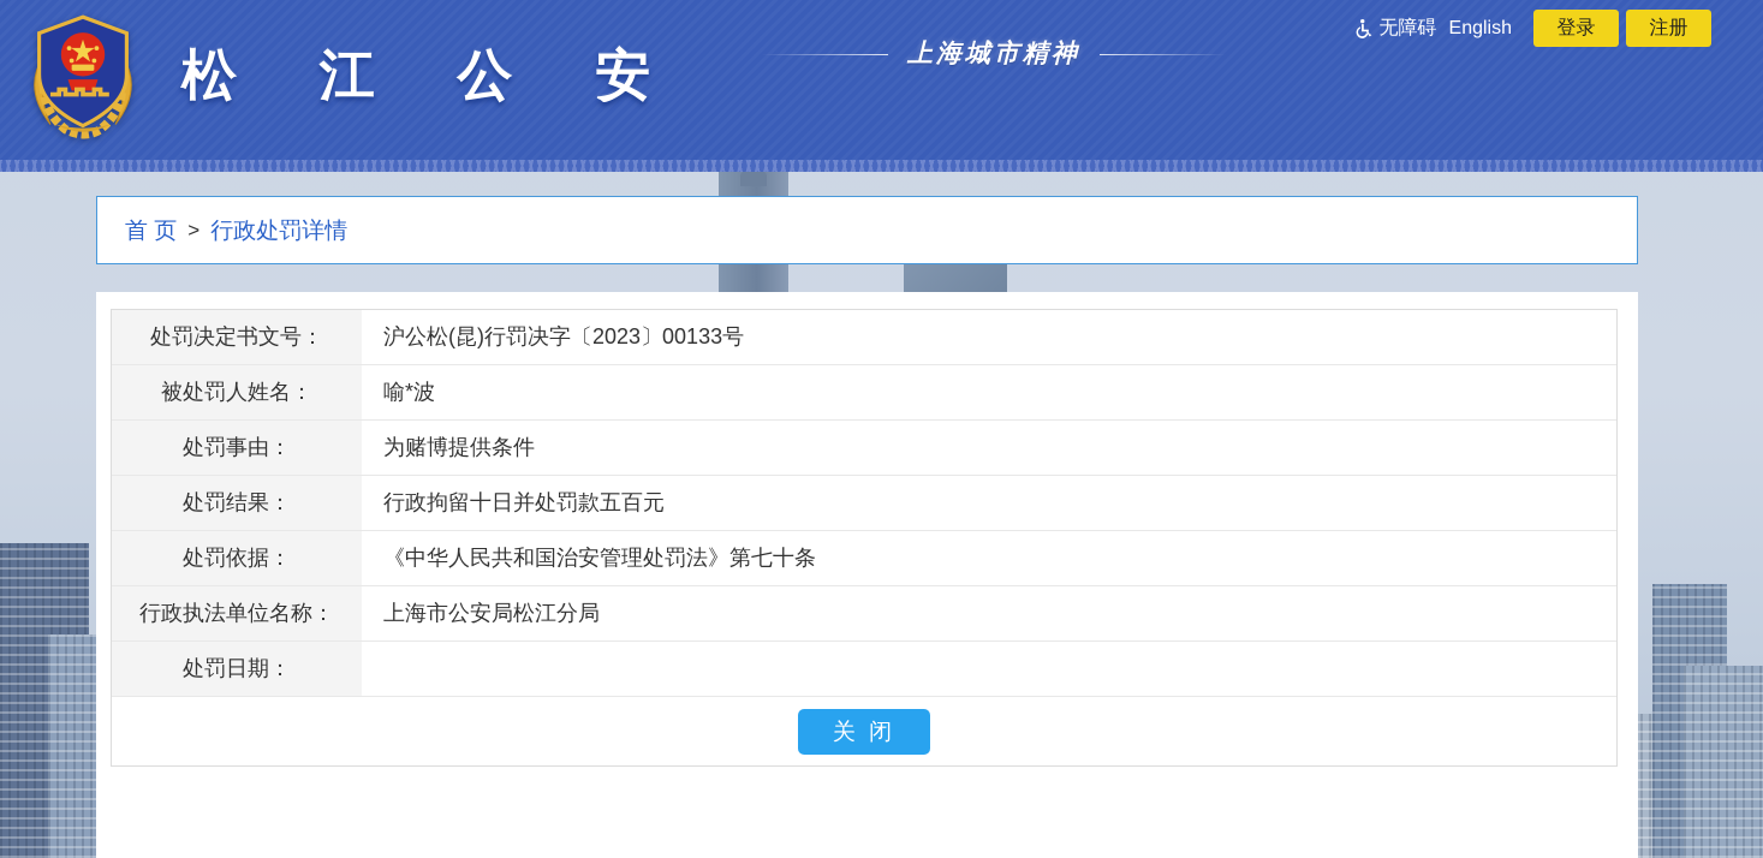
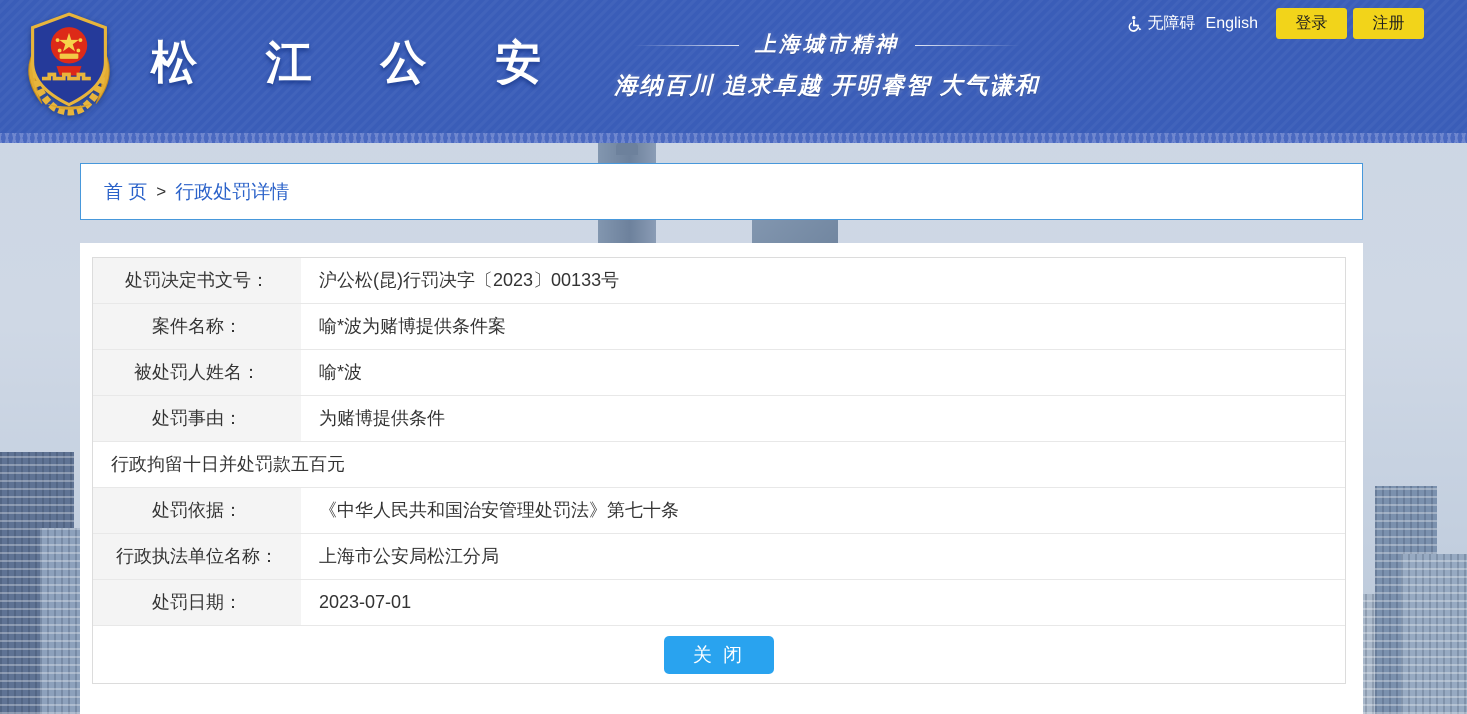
  松 江 公 安
  上海城市精神
+ 海纳百川 追求卓越 开明睿智 大气谦和
  无障碍
  English
  登录
  注册
  首 页
  >
  行政处罚详情
  处罚决定书文号：
  沪公松(昆)行罚决字〔2023〕00133号
+ 案件名称：
+ 喻*波为赌博提供条件案
  被处罚人姓名：
  喻*波
  处罚事由：
  为赌博提供条件
- 处罚结果：
  行政拘留十日并处罚款五百元
  处罚依据：
  《中华人民共和国治安管理处罚法》第七十条
  行政执法单位名称：
  上海市公安局松江分局
  处罚日期：
+ 2023-07-01
  关 闭
